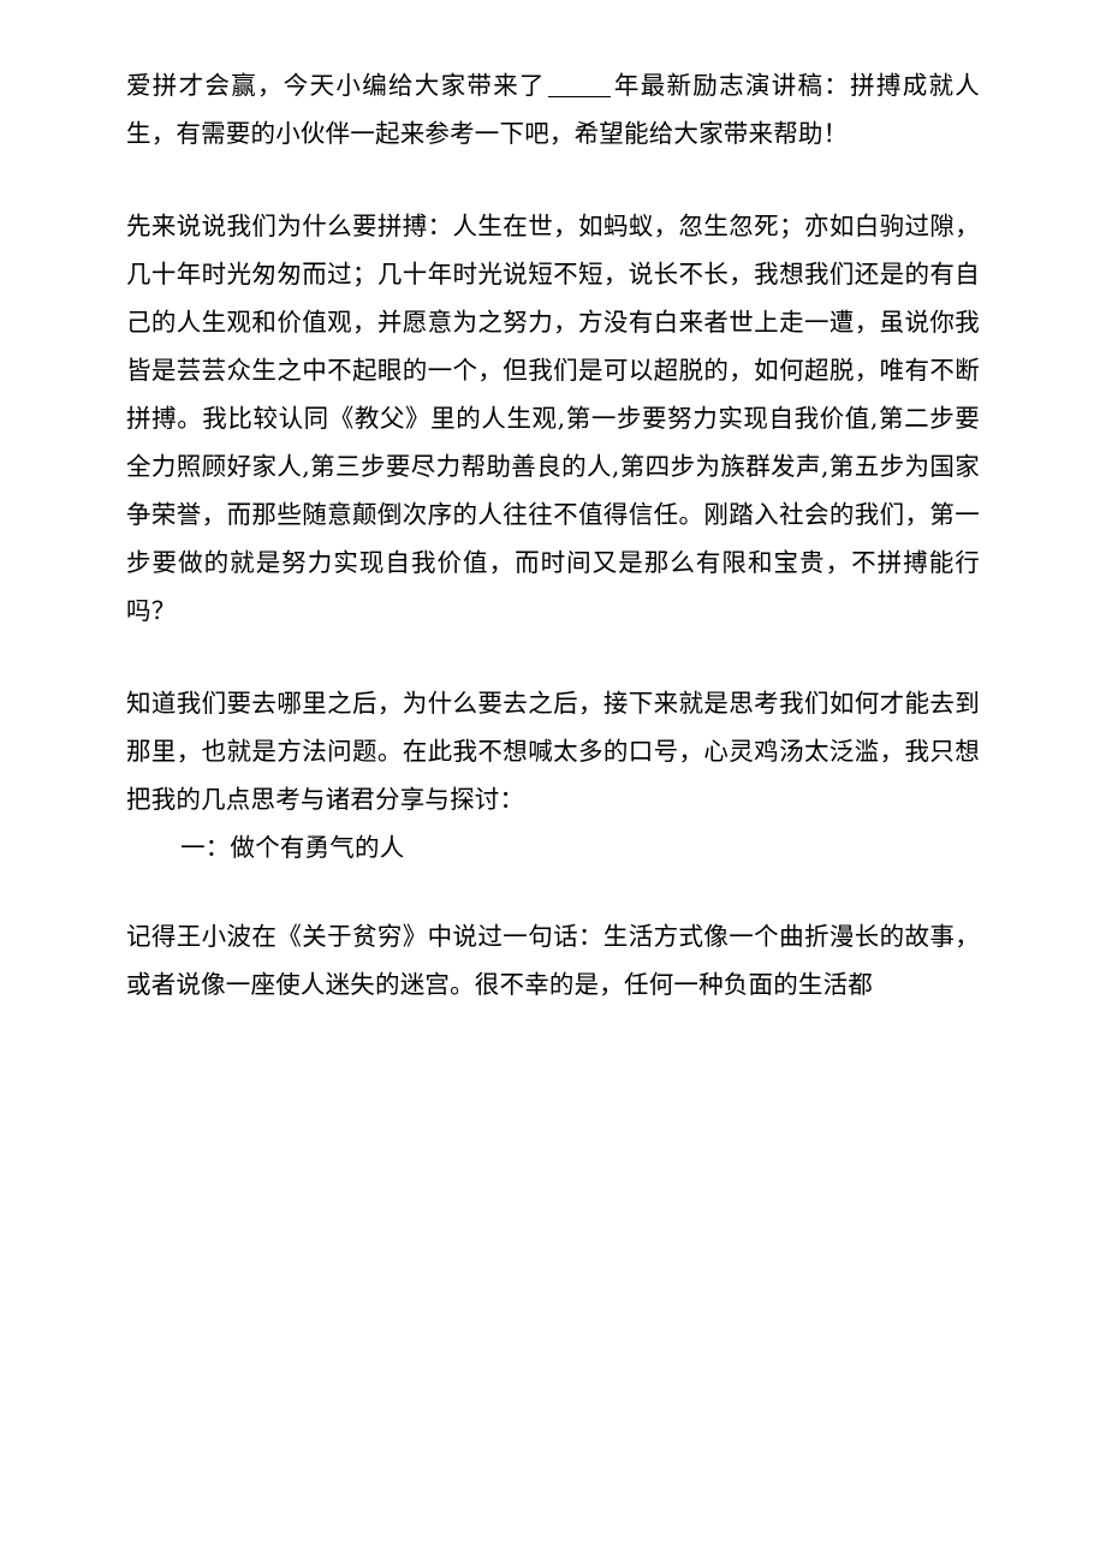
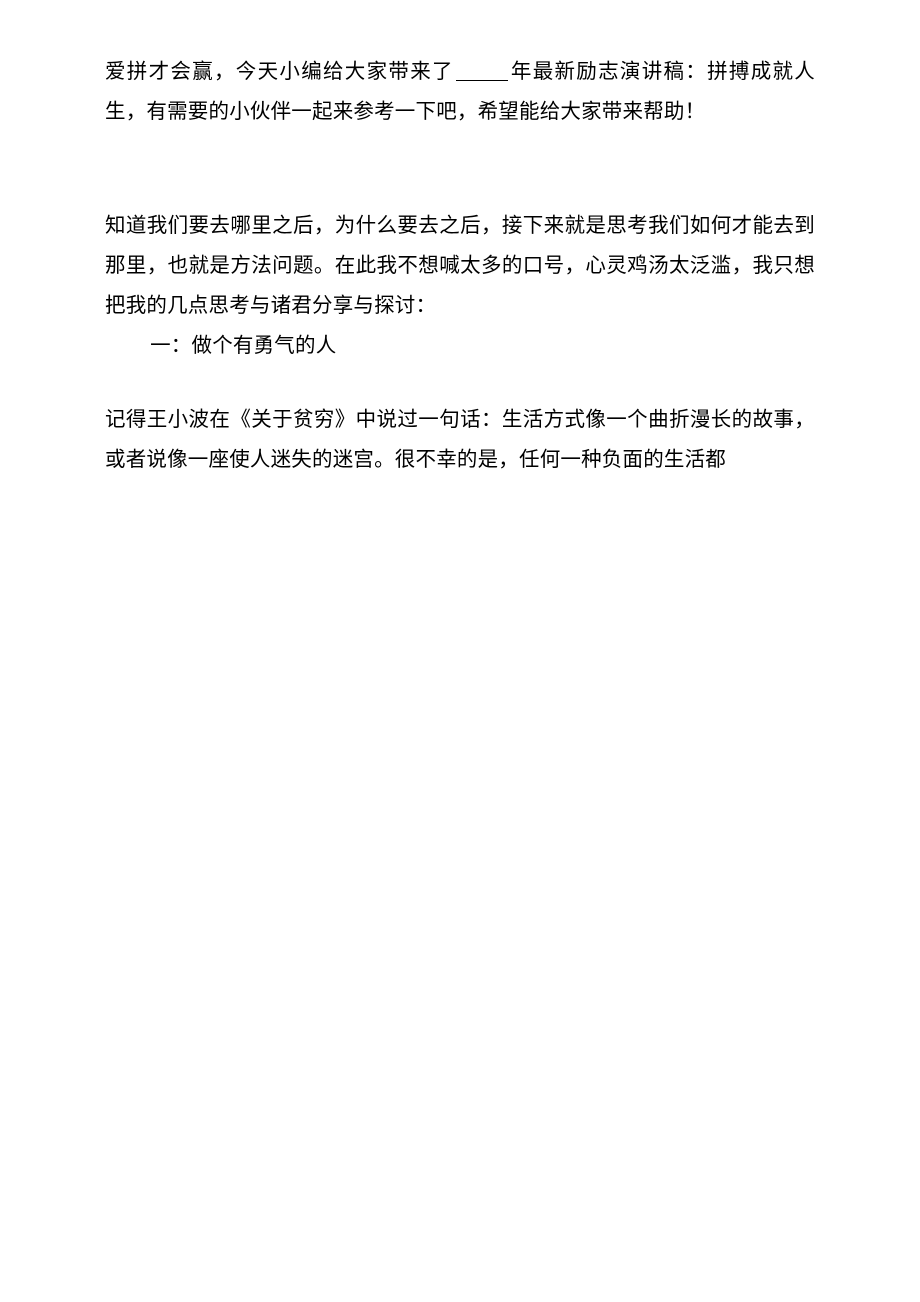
  爱拼才会赢，今天小编给大家带来了 年最新励志演讲稿：拼搏成就人生，有需要的小伙伴一起来参考一下吧，希望能给大家带来帮助！
- 先来说说我们为什么要拼搏：人生在世，如蚂蚁，忽生忽死；亦如白驹过隙，几十年时光匆匆而过；几十年时光说短不短，说长不长，我想我们还是的有自己的人生观和价值观，并愿意为之努力，方没有白来者世上走一遭，虽说你我皆是芸芸众生之中不起眼的一个，但我们是可以超脱的，如何超脱，唯有不断拼搏。我比较认同《教父》里的人生观,第一步要努力实现自我价值,第二步要全力照顾好家人,第三步要尽力帮助善良的人,第四步为族群发声,第五步为国家争荣誉，而那些随意颠倒次序的人往往不值得信任。刚踏入社会的我们，第一步要做的就是努力实现自我价值，而时间又是那么有限和宝贵，不拼搏能行吗？
  知道我们要去哪里之后，为什么要去之后，接下来就是思考我们如何才能去到那里，也就是方法问题。在此我不想喊太多的口号，心灵鸡汤太泛滥，我只想把我的几点思考与诸君分享与探讨：
  一：做个有勇气的人
  记得王小波在《关于贫穷》中说过一句话：生活方式像一个曲折漫长的故事，或者说像一座使人迷失的迷宫。很不幸的是，任何一种负面的生活都
